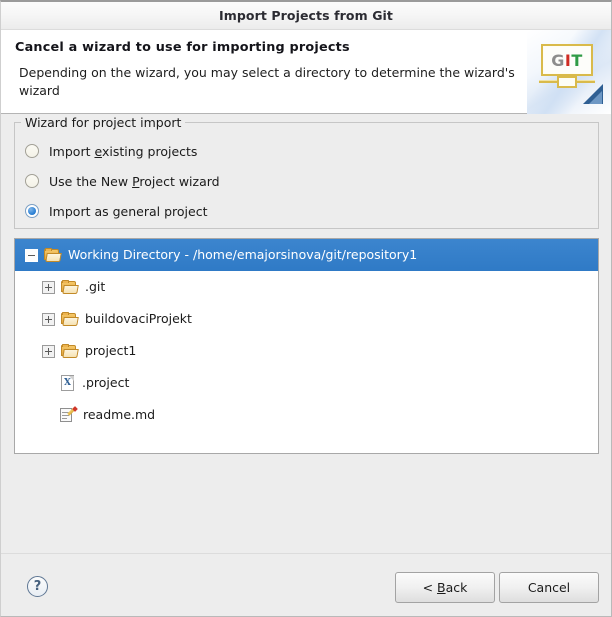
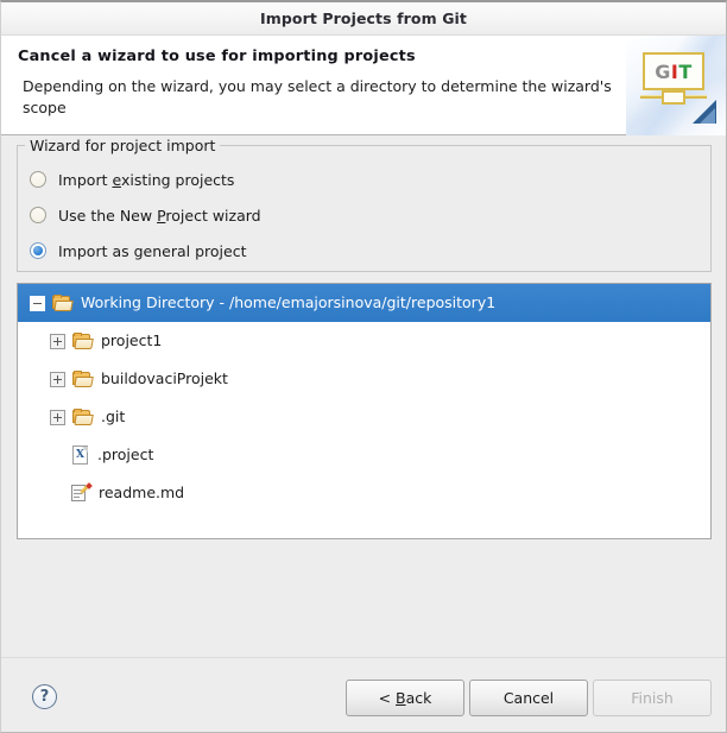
  Import Projects from Git
  Cancel a wizard to use for importing projects
- Depending on the wizard, you may select a directory to determine the wizard's wizard
+ Depending on the wizard, you may select a directory to determine the wizard's scope
  G
  I
  T
  Wizard for project import
  Import existing projects
  Use the New Project wizard
  Import as general project
  Working Directory - /home/emajorsinova/git/repository1
- .git
+ project1
  buildovaciProjekt
- project1
+ .git
  X
  .project
  readme.md
  ?
  < Back
  Cancel
+ Finish
